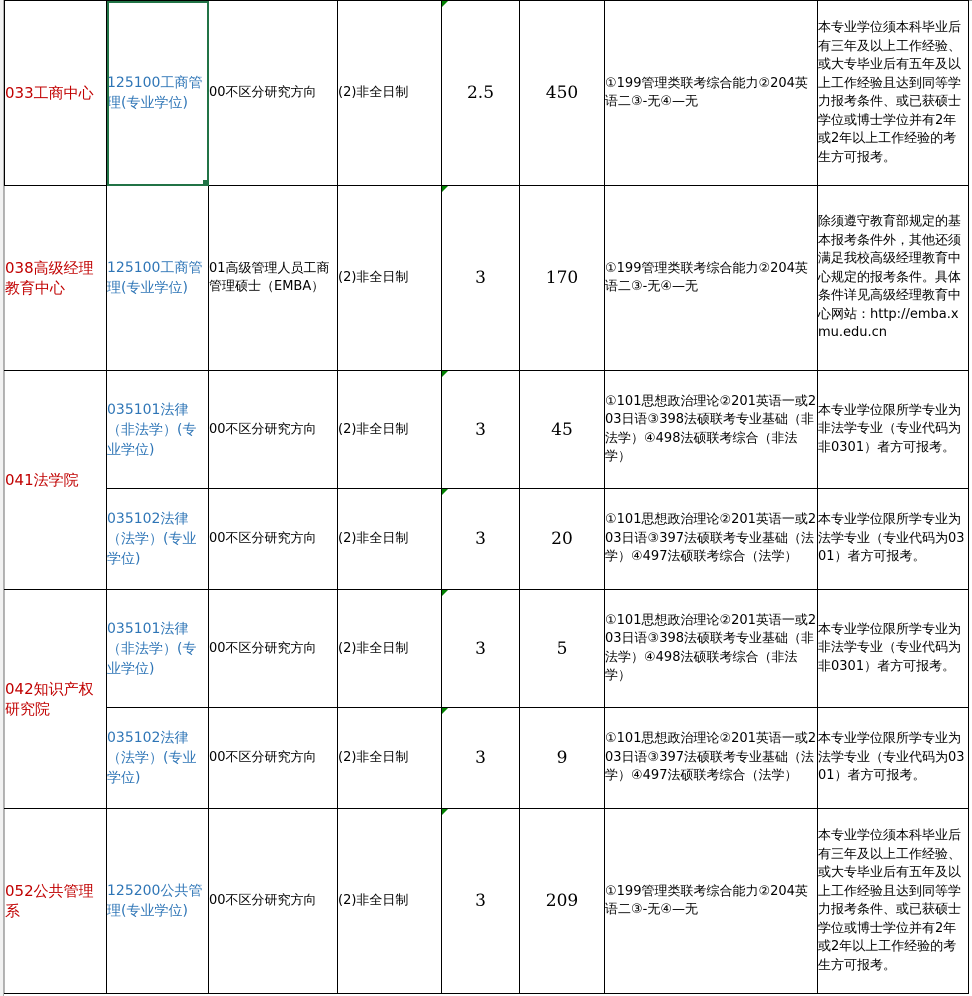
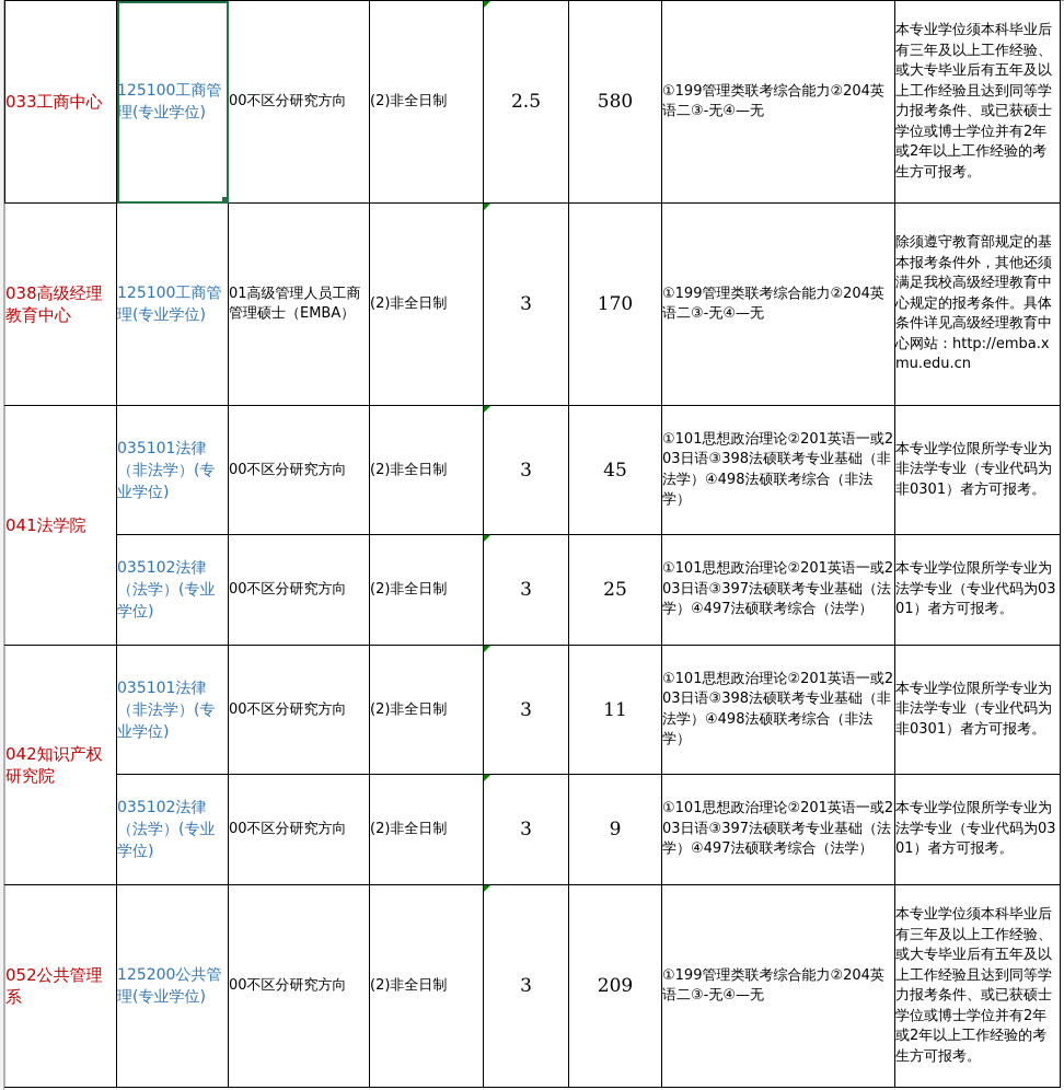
- 033工商中心	125100工商管理(专业学位)	00不区分研究方向	(2)非全日制	2.5	450	①199管理类联考综合能力②204英语二③-无④—无	本专业学位须本科毕业后有三年及以上工作经验、或大专毕业后有五年及以上工作经验且达到同等学力报考条件、或已获硕士学位或博士学位并有2年或2年以上工作经验的考生方可报考。
+ 033工商中心	125100工商管理(专业学位)	00不区分研究方向	(2)非全日制	2.5	580	①199管理类联考综合能力②204英语二③-无④—无	本专业学位须本科毕业后有三年及以上工作经验、或大专毕业后有五年及以上工作经验且达到同等学力报考条件、或已获硕士学位或博士学位并有2年或2年以上工作经验的考生方可报考。
  038高级经理教育中心	125100工商管理(专业学位)	01高级管理人员工商管理硕士（EMBA）	(2)非全日制	3	170	①199管理类联考综合能力②204英语二③-无④—无	除须遵守教育部规定的基本报考条件外，其他还须满足我校高级经理教育中心规定的报考条件。具体条件详见高级经理教育中心网站：http://emba.xmu.edu.cn
  041法学院	035101法律（非法学）(专业学位)	00不区分研究方向	(2)非全日制	3	45	①101思想政治理论②201英语一或203日语③398法硕联考专业基础（非法学）④498法硕联考综合（非法学）	本专业学位限所学专业为非法学专业（专业代码为非0301）者方可报考。
- 035102法律（法学）(专业学位)	00不区分研究方向	(2)非全日制	3	20	①101思想政治理论②201英语一或203日语③397法硕联考专业基础（法学）④497法硕联考综合（法学）	本专业学位限所学专业为法学专业（专业代码为0301）者方可报考。
+ 035102法律（法学）(专业学位)	00不区分研究方向	(2)非全日制	3	25	①101思想政治理论②201英语一或203日语③397法硕联考专业基础（法学）④497法硕联考综合（法学）	本专业学位限所学专业为法学专业（专业代码为0301）者方可报考。
- 042知识产权研究院	035101法律（非法学）(专业学位)	00不区分研究方向	(2)非全日制	3	5	①101思想政治理论②201英语一或203日语③398法硕联考专业基础（非法学）④498法硕联考综合（非法学）	本专业学位限所学专业为非法学专业（专业代码为非0301）者方可报考。
+ 042知识产权研究院	035101法律（非法学）(专业学位)	00不区分研究方向	(2)非全日制	3	11	①101思想政治理论②201英语一或203日语③398法硕联考专业基础（非法学）④498法硕联考综合（非法学）	本专业学位限所学专业为非法学专业（专业代码为非0301）者方可报考。
  035102法律（法学）(专业学位)	00不区分研究方向	(2)非全日制	3	9	①101思想政治理论②201英语一或203日语③397法硕联考专业基础（法学）④497法硕联考综合（法学）	本专业学位限所学专业为法学专业（专业代码为0301）者方可报考。
  052公共管理系	125200公共管理(专业学位)	00不区分研究方向	(2)非全日制	3	209	①199管理类联考综合能力②204英语二③-无④—无	本专业学位须本科毕业后有三年及以上工作经验、或大专毕业后有五年及以上工作经验且达到同等学力报考条件、或已获硕士学位或博士学位并有2年或2年以上工作经验的考生方可报考。
